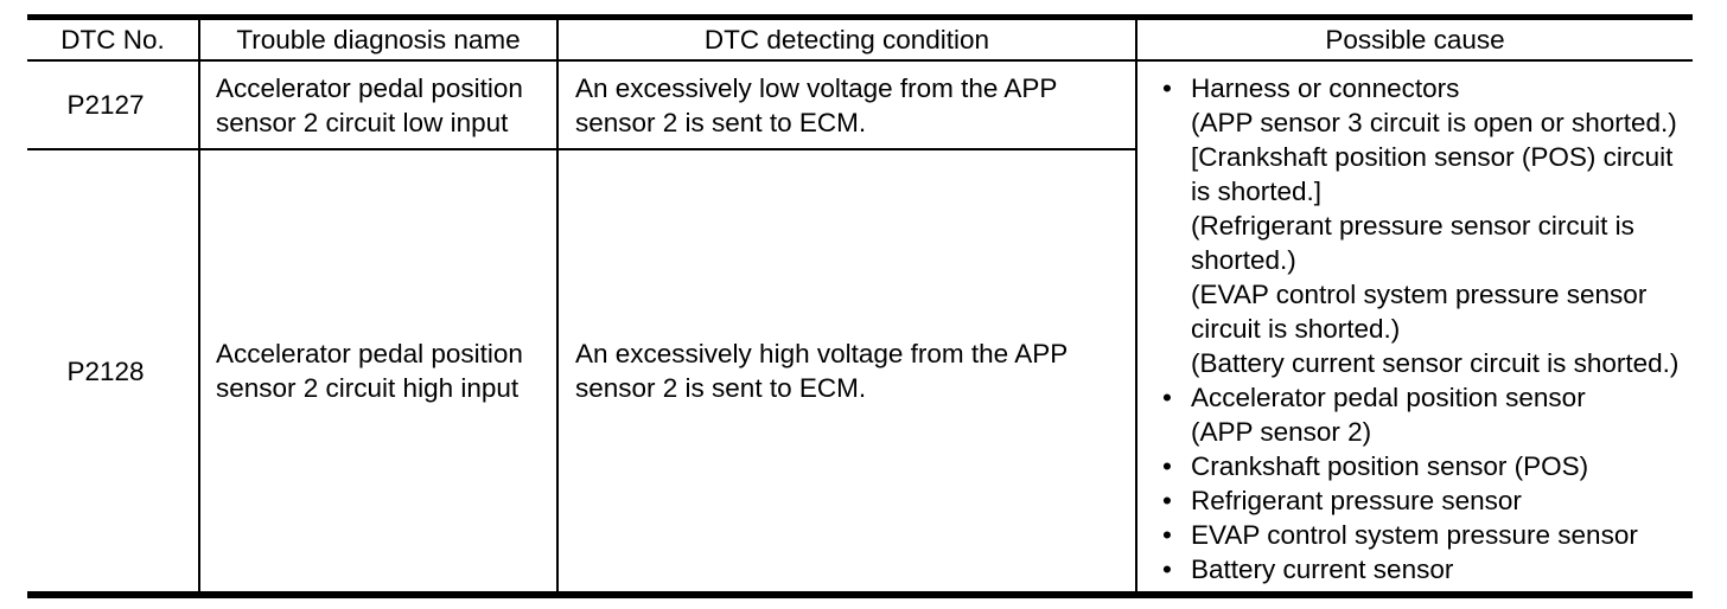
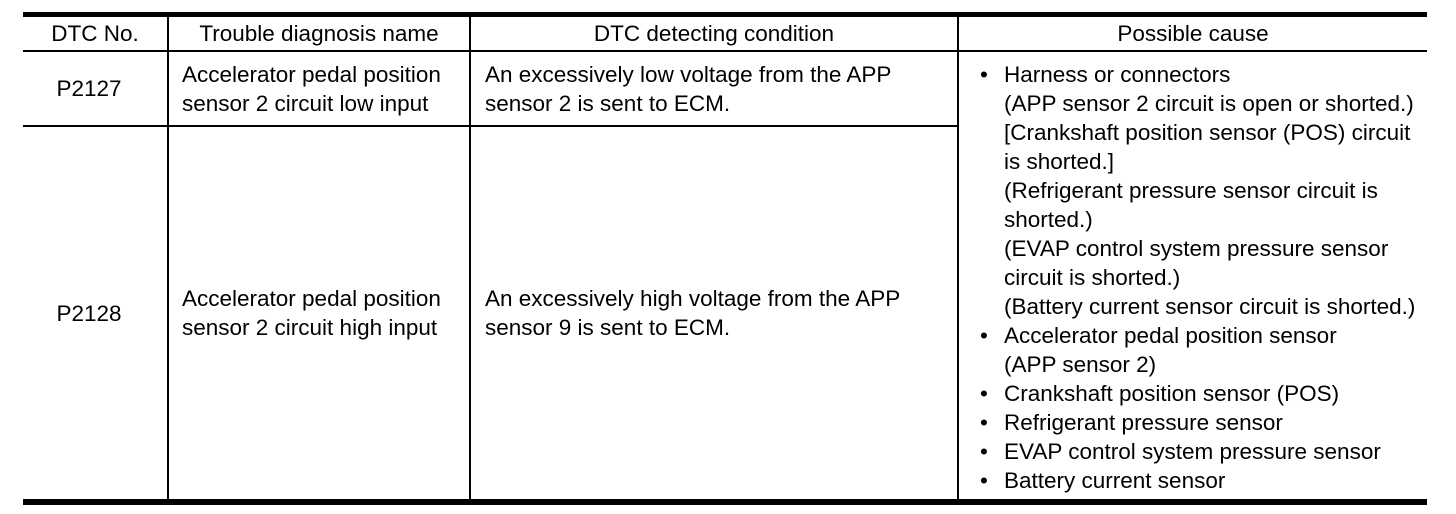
  DTC No.	Trouble diagnosis name	DTC detecting condition	Possible cause
- P2127	Accelerator pedal position sensor 2 circuit low input	An excessively low voltage from the APP sensor 2 is sent to ECM.	• Harness or connectors (APP sensor 3 circuit is open or shorted.) [Crankshaft position sensor (POS) circuit is shorted.] (Refrigerant pressure sensor circuit is shorted.) (EVAP control system pressure sensor circuit is shorted.) (Battery current sensor circuit is shorted.) • Accelerator pedal position sensor (APP sensor 2) • Crankshaft position sensor (POS) • Refrigerant pressure sensor • EVAP control system pressure sensor • Battery current sensor
+ P2127	Accelerator pedal position sensor 2 circuit low input	An excessively low voltage from the APP sensor 2 is sent to ECM.	• Harness or connectors (APP sensor 2 circuit is open or shorted.) [Crankshaft position sensor (POS) circuit is shorted.] (Refrigerant pressure sensor circuit is shorted.) (EVAP control system pressure sensor circuit is shorted.) (Battery current sensor circuit is shorted.) • Accelerator pedal position sensor (APP sensor 2) • Crankshaft position sensor (POS) • Refrigerant pressure sensor • EVAP control system pressure sensor • Battery current sensor
- P2128	Accelerator pedal position sensor 2 circuit high input	An excessively high voltage from the APP sensor 2 is sent to ECM.
+ P2128	Accelerator pedal position sensor 2 circuit high input	An excessively high voltage from the APP sensor 9 is sent to ECM.
